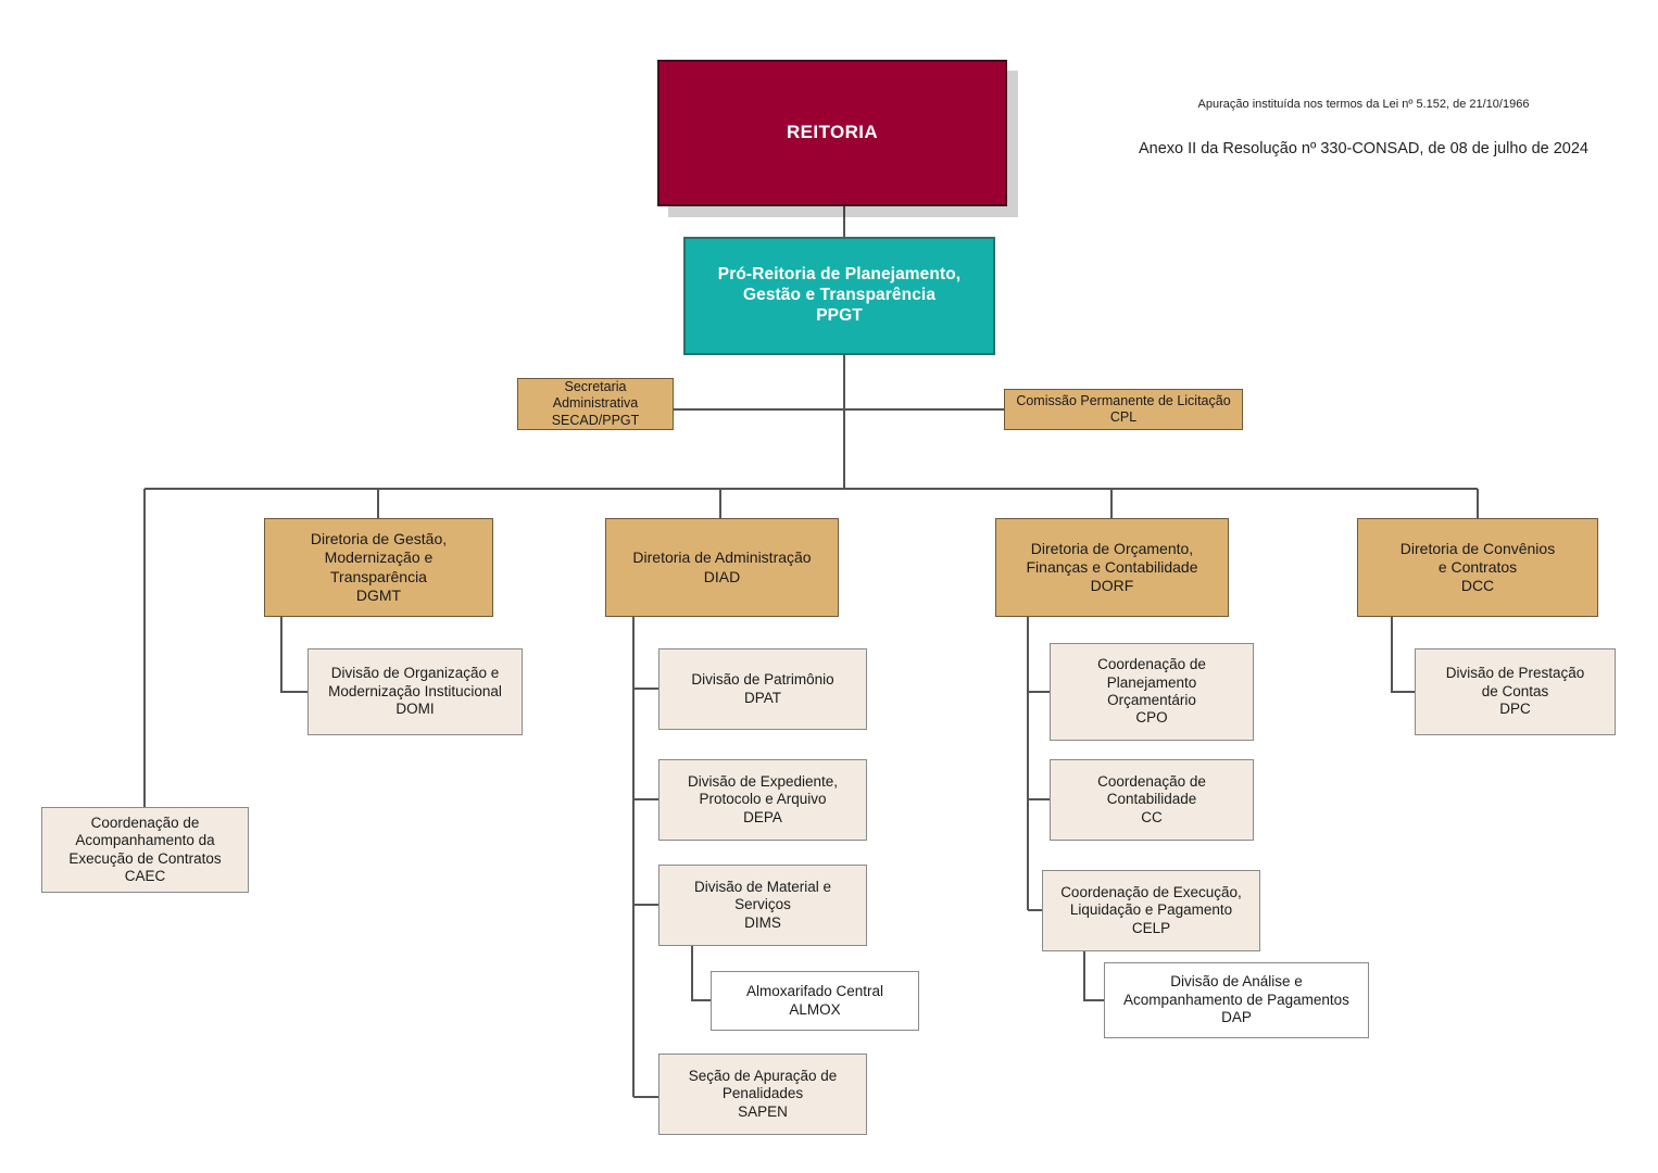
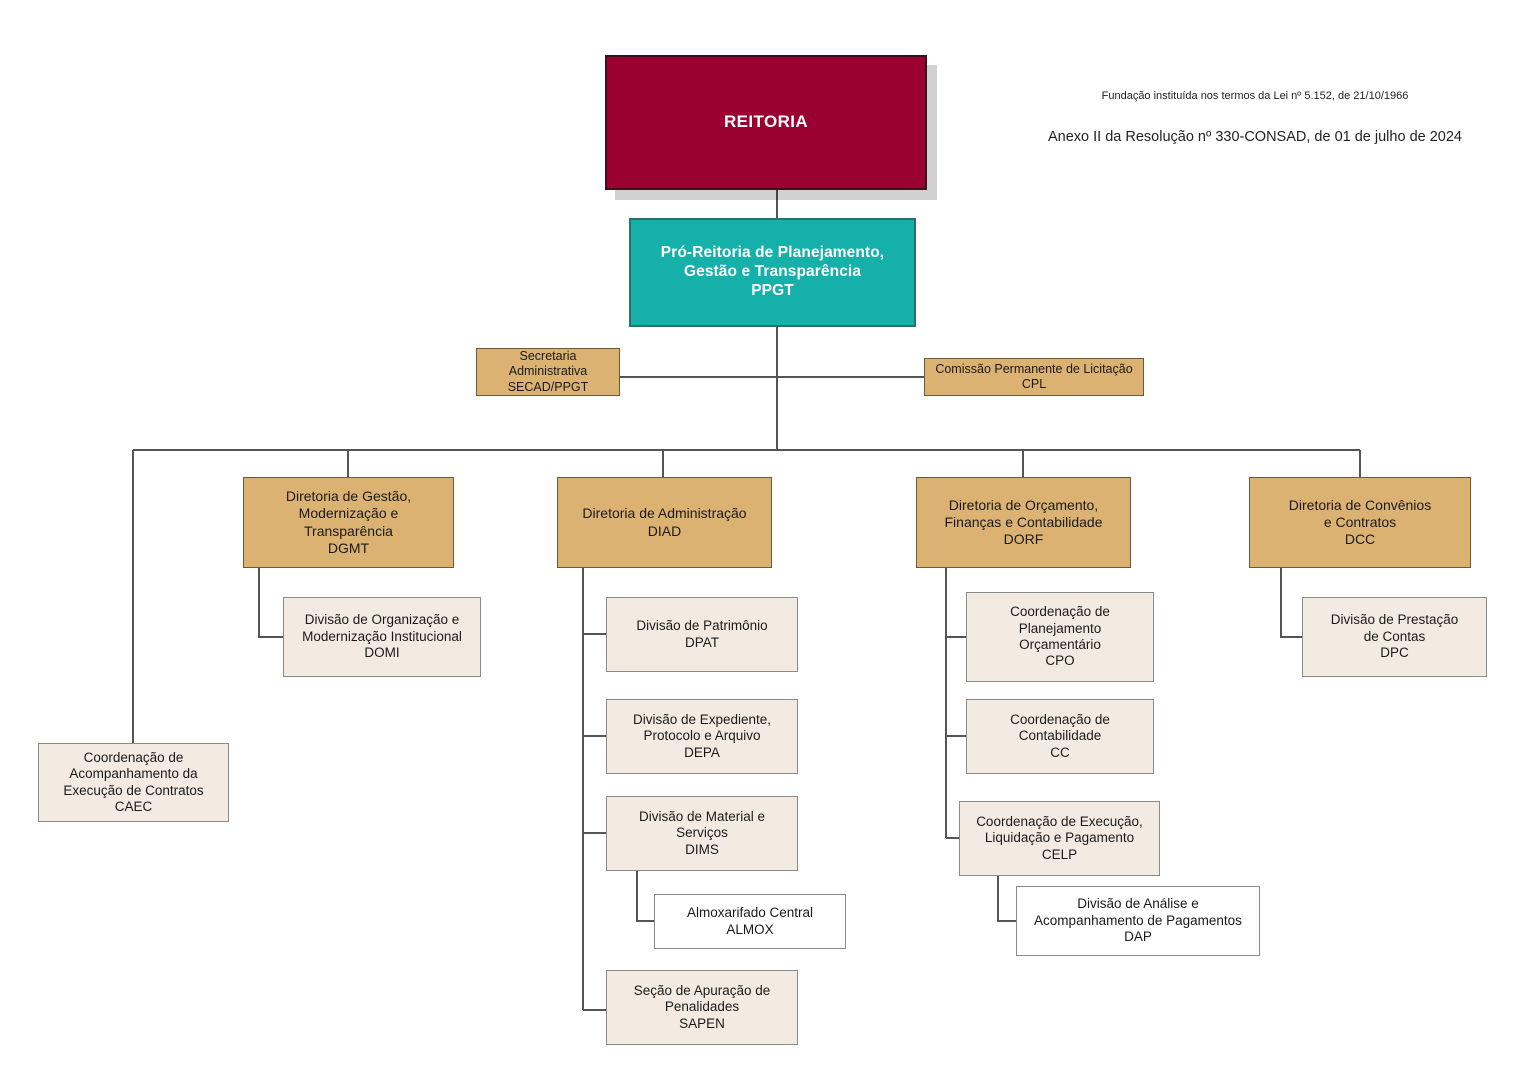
- Apuração instituída nos termos da Lei nº 5.152, de 21/10/1966
+ Fundação instituída nos termos da Lei nº 5.152, de 21/10/1966
- Anexo II da Resolução nº 330-CONSAD, de 08 de julho de 2024
+ Anexo II da Resolução nº 330-CONSAD, de 01 de julho de 2024
  REITORIA
  Pró-Reitoria de Planejamento,
  Gestão e Transparência
  PPGT
  Secretaria
  Administrativa
  SECAD/PPGT
  Comissão Permanente de Licitação
  CPL
  Coordenação de
  Acompanhamento da
  Execução de Contratos
  CAEC
  Diretoria de Gestão,
  Modernização e
  Transparência
  DGMT
  Diretoria de Administração
  DIAD
  Diretoria de Orçamento,
  Finanças e Contabilidade
  DORF
  Diretoria de Convênios
  e Contratos
  DCC
  Divisão de Organização e
  Modernização Institucional
  DOMI
  Divisão de Patrimônio
  DPAT
  Divisão de Expediente,
  Protocolo e Arquivo
  DEPA
  Divisão de Material e
  Serviços
  DIMS
  Almoxarifado Central
  ALMOX
  Seção de Apuração de
  Penalidades
  SAPEN
  Coordenação de
  Planejamento
  Orçamentário
  CPO
  Coordenação de
  Contabilidade
  CC
  Coordenação de Execução,
  Liquidação e Pagamento
  CELP
  Divisão de Análise e
  Acompanhamento de Pagamentos
  DAP
  Divisão de Prestação
  de Contas
  DPC
